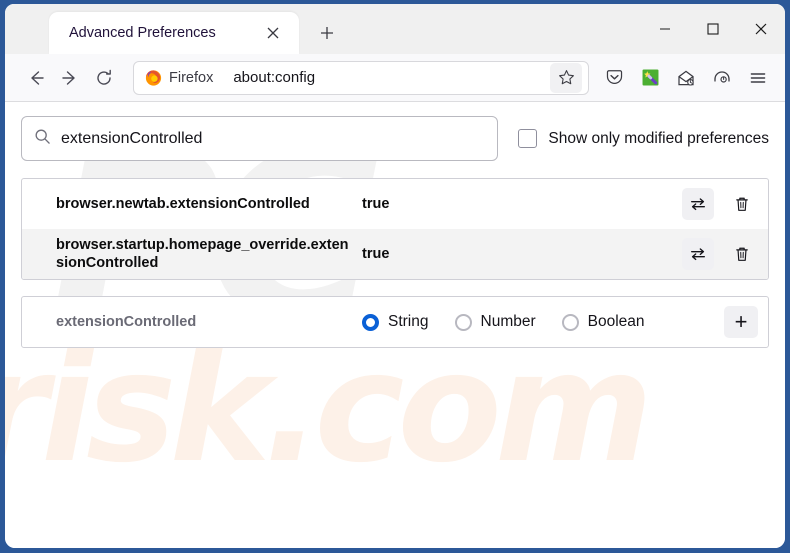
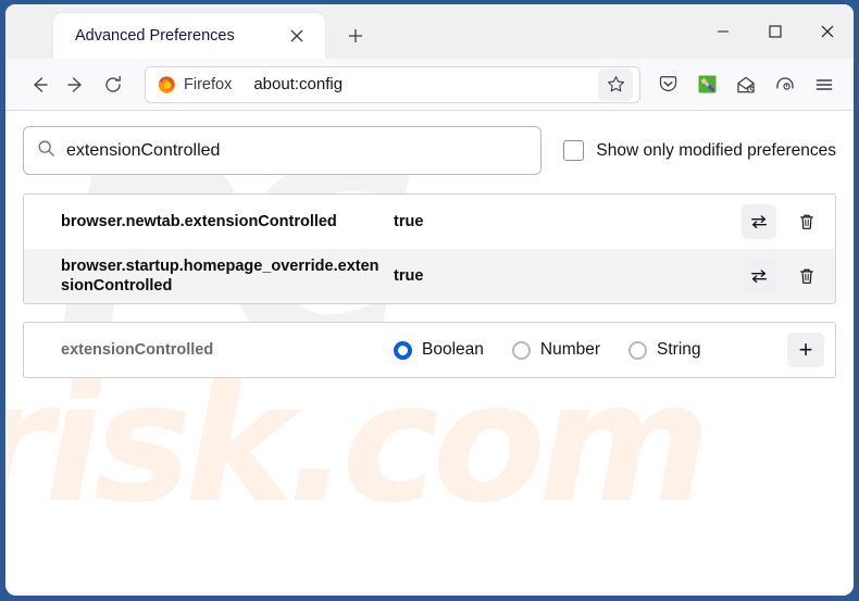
  Advanced Preferences
  Firefox
  about:config
  risk.com
  extensionControlled
  Show only modified preferences
  browser.newtab.extensionControlled
  true
  browser.startup.homepage_override.extensionControlled
  true
  extensionControlled
- String
+ Boolean
  Number
- Boolean
+ String
  +
